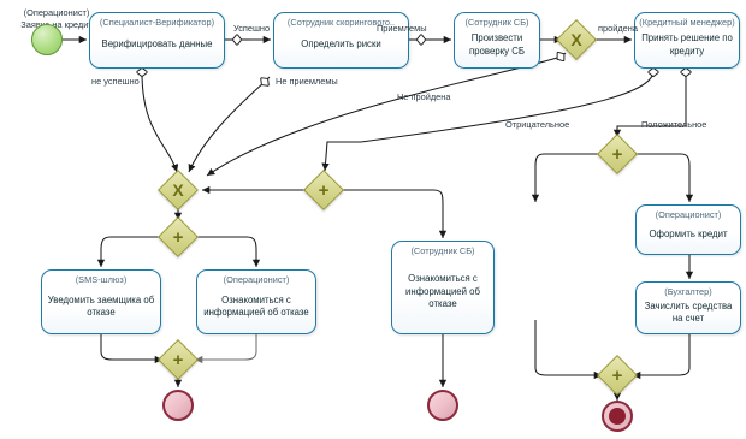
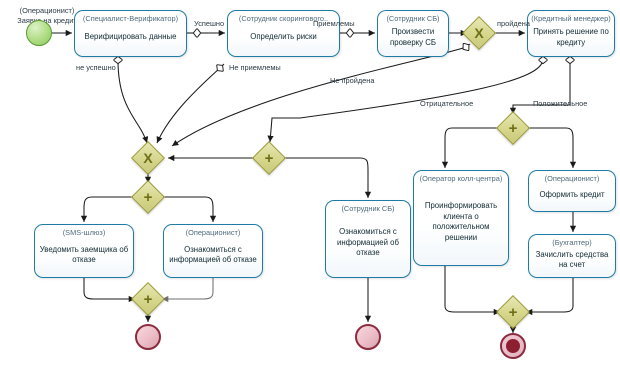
  (Операционист)
  Заяв на креди
  (Специалист-Верификатор)
  Верифицировать данные
  (Сотрудник скорингового..
  Определить риски
  (Сотрудник СБ)
  Произвести проверку СБ
  (Кредитный менеджер)
  Принять решение по кредиту
  (SMS-шлюз)
  Уведомить заемщика об отказе
  (Операционист)
  Ознакомиться с информацией об отказе
  (Сотрудник СБ)
  Ознакомиться с информацией об отказе
+ (Оператор колл-центра)
+ Проинформировать клиента о положительном решении
  (Операционист)
  Оформить кредит
  (Бухгалтер)
  Зачислить средства на счет
  X
  X
  +
  +
  +
  +
  +
  Успешно
  не успешно
  Приемлемы
  Не приемлемы
  пройдена
  Не пройдена
  Отрицательное
  Положительное
